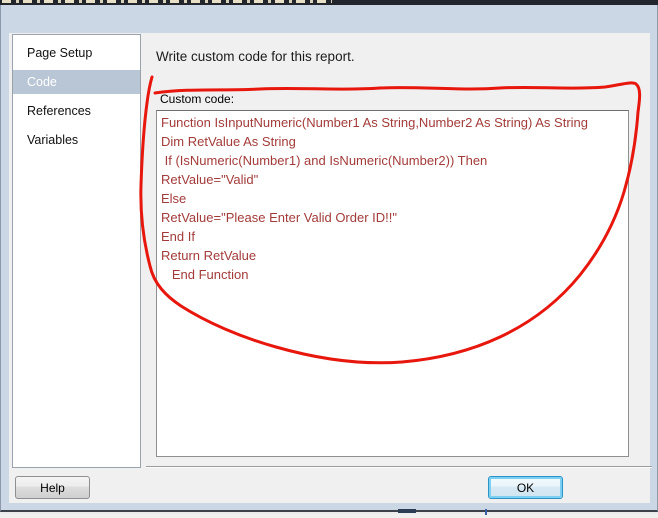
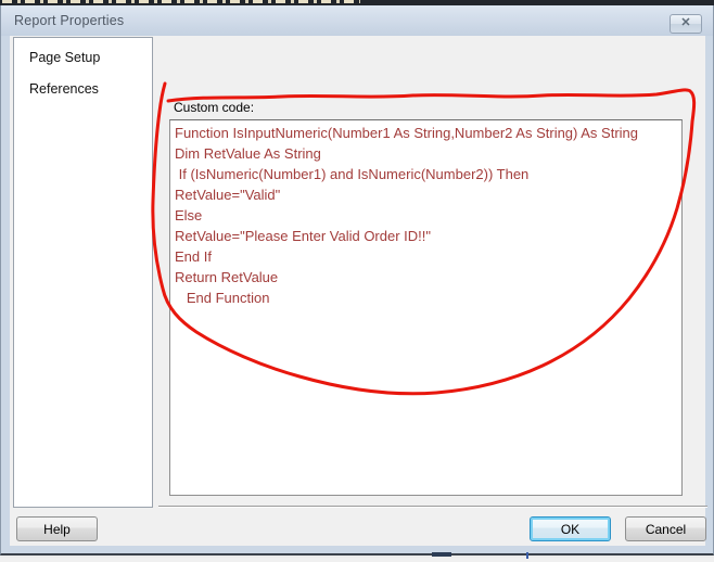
+ Report Properties
+ ✕
  Page Setup
- Code
  References
- Variables
- Write custom code for this report.
  Custom code:
  Function IsInputNumeric(Number1 As String,Number2 As String) As String
  Dim RetValue As String
  If (IsNumeric(Number1) and IsNumeric(Number2)) Then
  RetValue="Valid"
  Else
  RetValue="Please Enter Valid Order ID!!"
  End If
  Return RetValue
  End Function
  Help
  OK
+ Cancel
